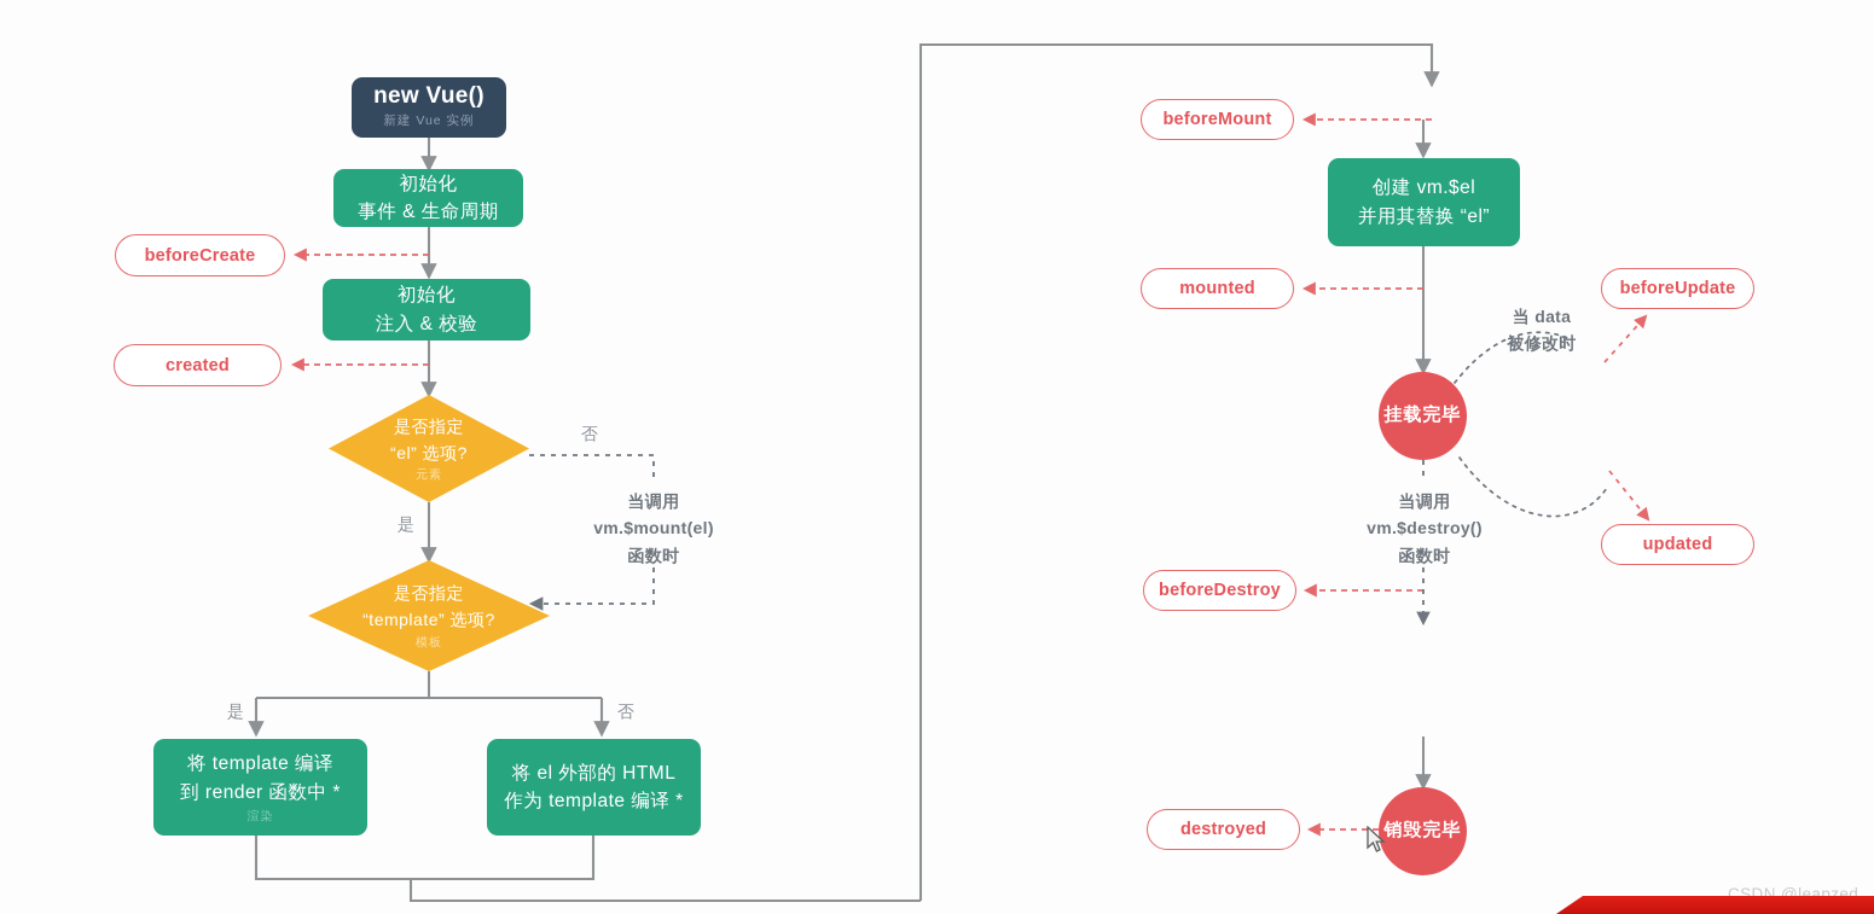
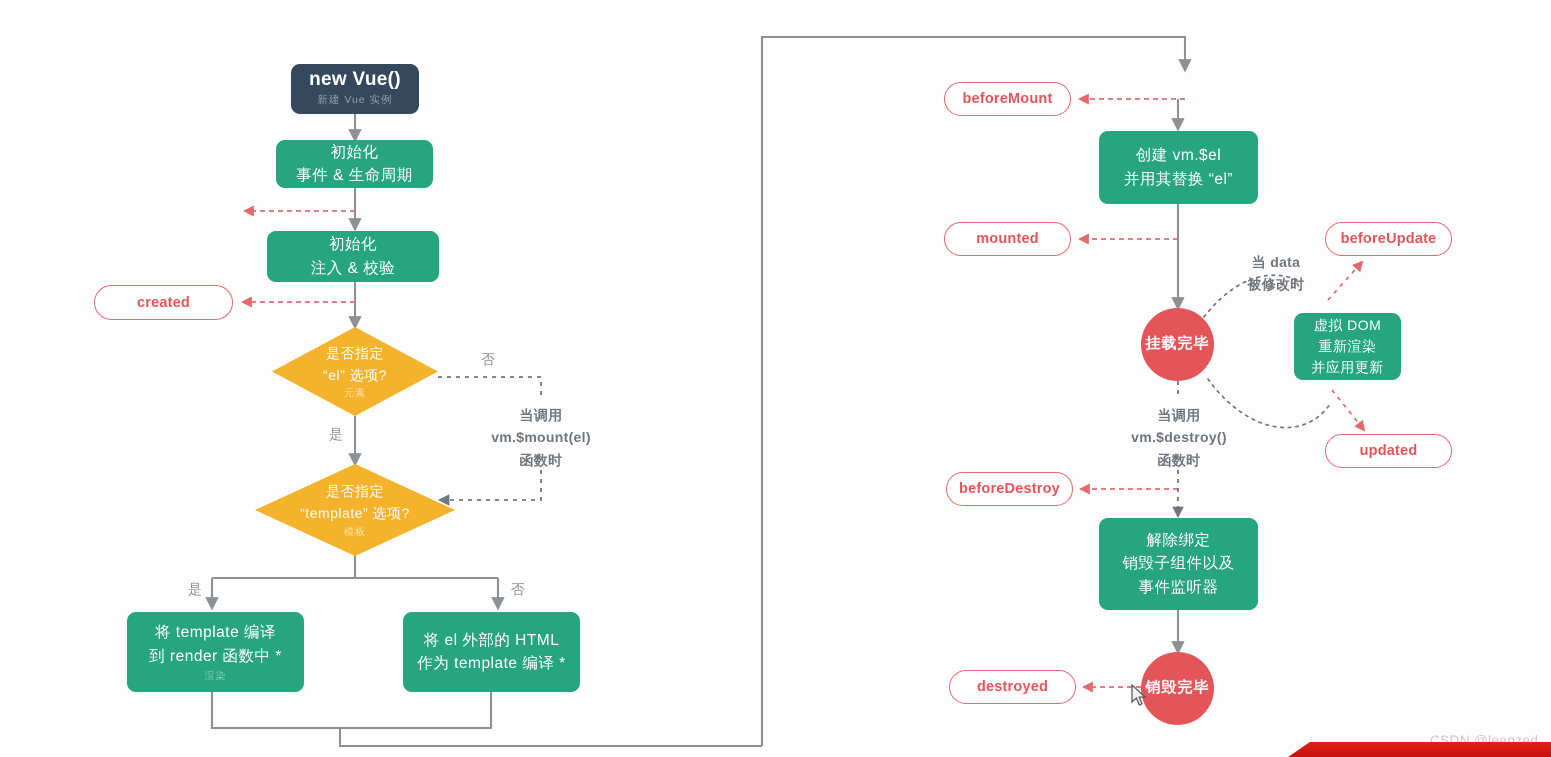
  new Vue()
  新建 Vue 实例
  初始化
  事件 & 生命周期
  初始化
  注入 & 校验
  是否指定
  “el” 选项?
  元素
  是否指定
  “template” 选项?
  模板
  将 template 编译
  到 render 函数中 *
  渲染
  将 el 外部的 HTML
  作为 template 编译 *
  创建 vm.$el
  并用其替换 “el”
  挂载完毕
+ 虚拟 DOM
+ 重新渲染
+ 并应用更新
+ 解除绑定
+ 销毁子组件以及
+ 事件监听器
  销毁完毕
- beforeCreate
  created
  beforeMount
  mounted
  beforeUpdate
  updated
  beforeDestroy
  destroyed
  否
  是
  当调用
  vm.$mount(el)
  函数时
  是
  否
  当 data
  被修改时
  当调用
  vm.$destroy()
  函数时
  CSDN @leapzed
